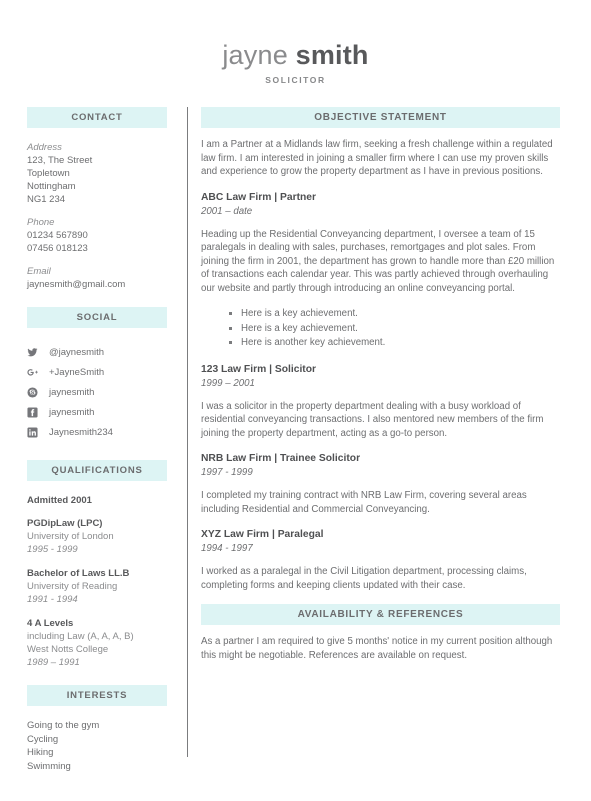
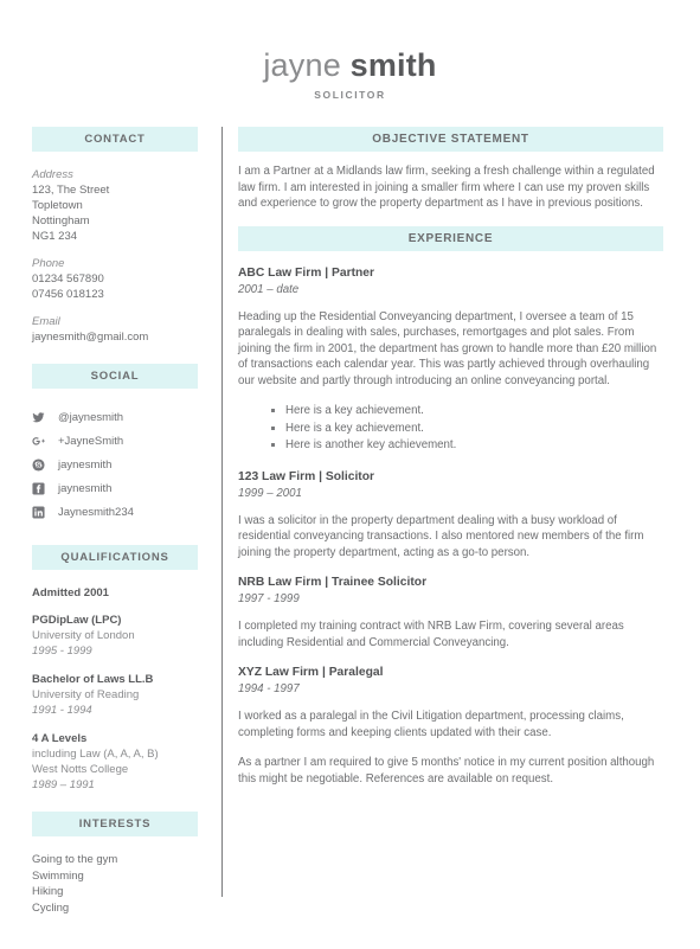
  jayne smith
  SOLICITOR
  CONTACT
  Address
  123, The Street
  Topletown
  Nottingham
  NG1 234
  Phone
  01234 567890
  07456 018123
  Email
  jaynesmith@gmail.com
  SOCIAL
  @jaynesmith
  +JayneSmith
  jaynesmith
  jaynesmith
  Jaynesmith234
  QUALIFICATIONS
  Admitted 2001
  PGDipLaw (LPC)
  University of London
  1995 - 1999
  Bachelor of Laws LL.B
  University of Reading
  1991 - 1994
  4 A Levels
  including Law (A, A, A, B)
  West Notts College
  1989 – 1991
  INTERESTS
  Going to the gym
- Cycling
+ Swimming
  Hiking
- Swimming
+ Cycling
  OBJECTIVE STATEMENT
  I am a Partner at a Midlands law firm, seeking a fresh challenge within a regulated law firm. I am interested in joining a smaller firm where I can use my proven skills and experience to grow the property department as I have in previous positions.
+ EXPERIENCE
  ABC Law Firm | Partner
  2001 – date
  Heading up the Residential Conveyancing department, I oversee a team of 15 paralegals in dealing with sales, purchases, remortgages and plot sales. From joining the firm in 2001, the department has grown to handle more than £20 million of transactions each calendar year. This was partly achieved through overhauling our website and partly through introducing an online conveyancing portal.
  Here is a key achievement.
  Here is a key achievement.
  Here is another key achievement.
  123 Law Firm | Solicitor
  1999 – 2001
  I was a solicitor in the property department dealing with a busy workload of residential conveyancing transactions. I also mentored new members of the firm joining the property department, acting as a go-to person.
  NRB Law Firm | Trainee Solicitor
  1997 - 1999
  I completed my training contract with NRB Law Firm, covering several areas including Residential and Commercial Conveyancing.
  XYZ Law Firm | Paralegal
  1994 - 1997
  I worked as a paralegal in the Civil Litigation department, processing claims, completing forms and keeping clients updated with their case.
- AVAILABILITY & REFERENCES
  As a partner I am required to give 5 months' notice in my current position although this might be negotiable. References are available on request.
